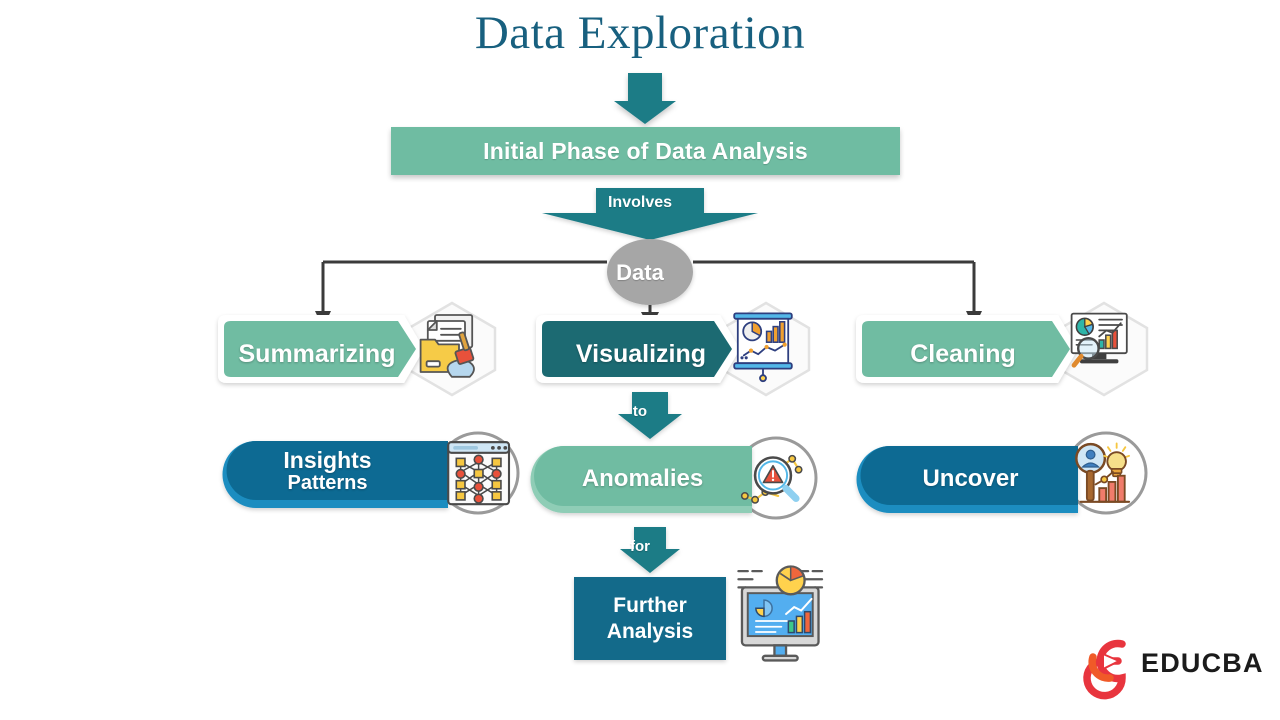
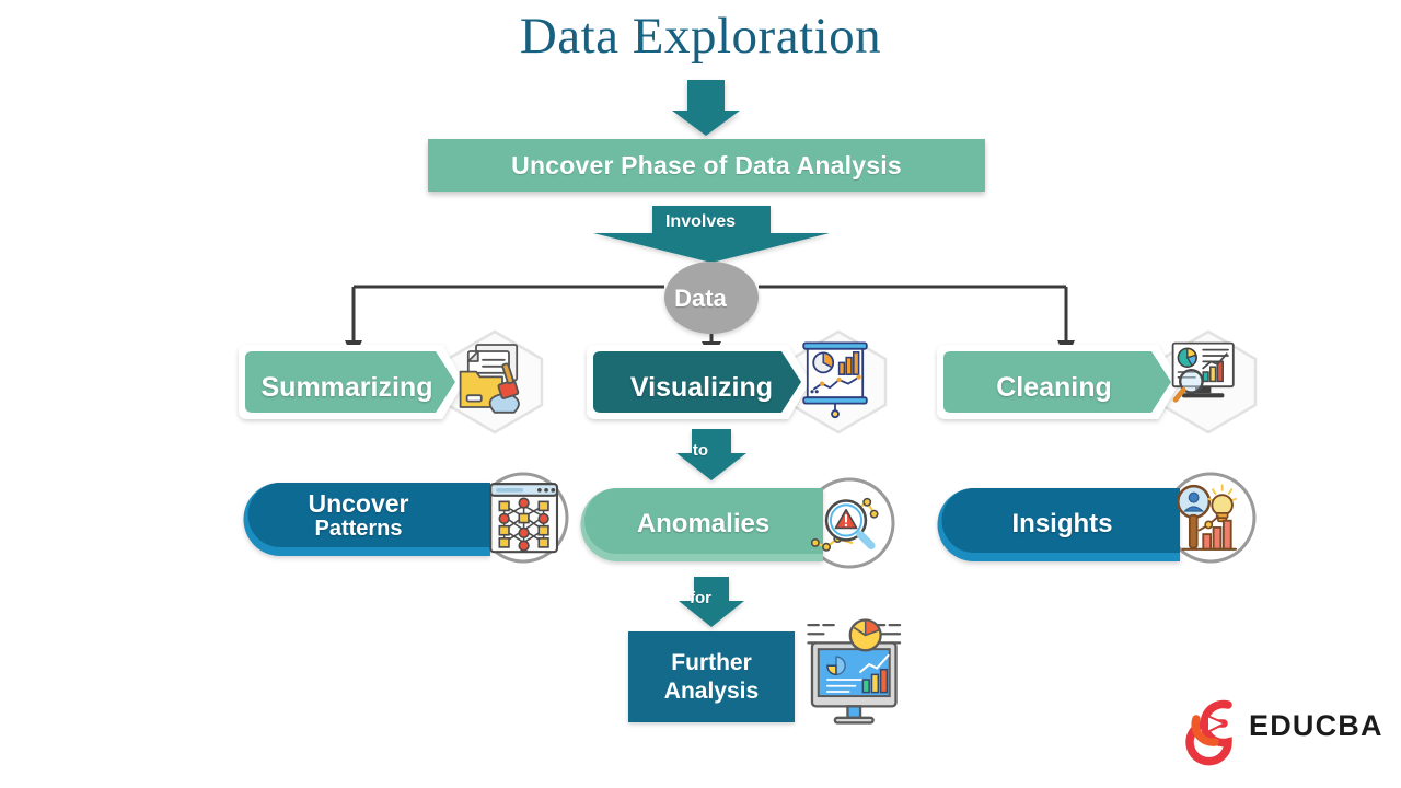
  Data Exploration
- Initial Phase of Data Analysis
+ Uncover Phase of Data Analysis
  Involves
  Data
  to
  for
  Summarizing
  Visualizing
  Cleaning
- Insights
+ Uncover
  Patterns
  Anomalies
- Uncover
+ Insights
  Further
  Analysis
  EDUCBA
